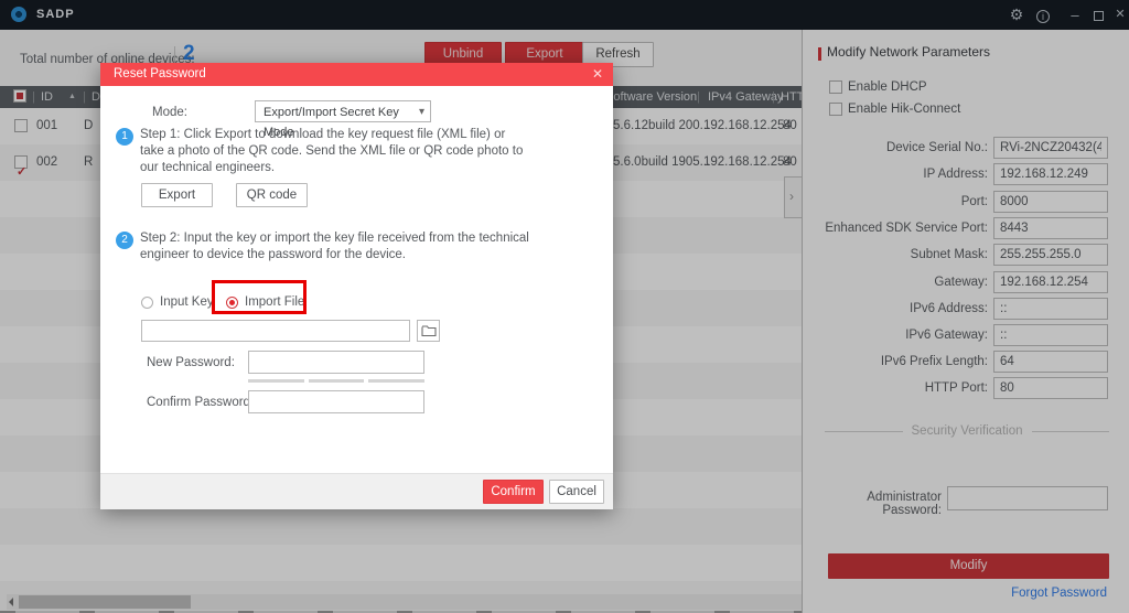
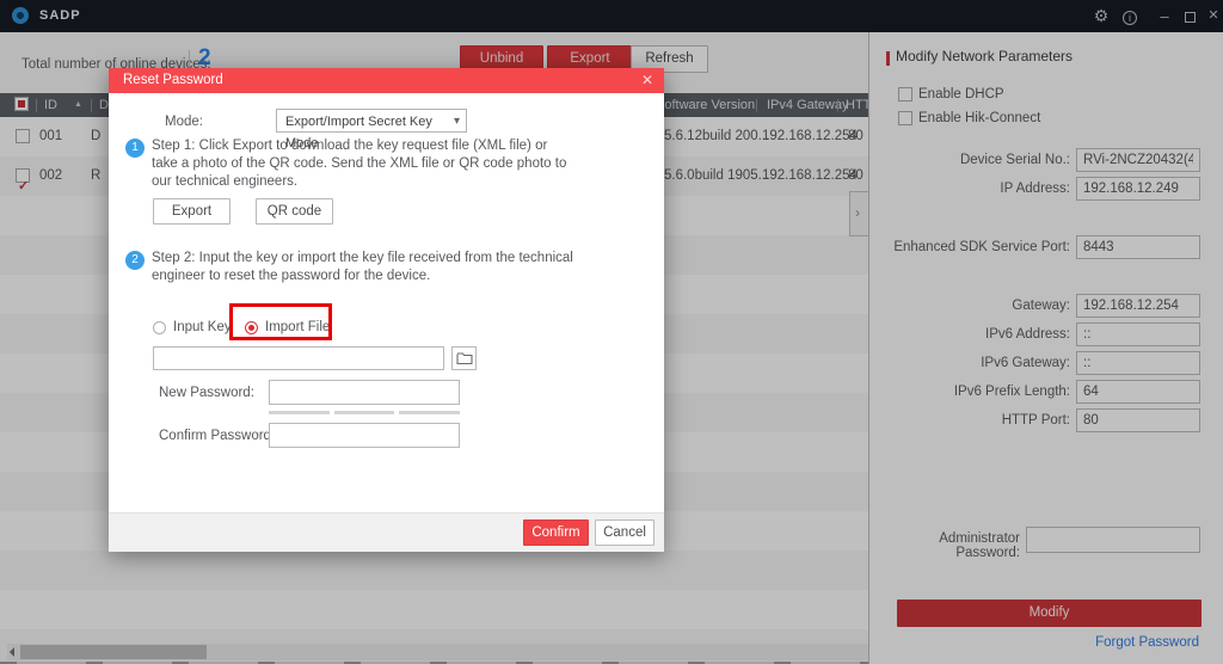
  SADP
  ⚙
  i
  –
  ✕
  Total number of online devies:
  2
  Unbind
  Export
  Refresh
  |
  ID
  |
  D
  oftware Version
  |
  IPv4 Gateway
  |
  001
  D
  5.6.12build 200...
  192.168.12.254
  80
  002
  R
  5.6.0build 1905...
  192.168.12.254
  80
  ›
  Modify Network Parameters
  Enable DHCP
  Enable Hik-Connect
  Device Serial No.:
  IP Address:
  192.168.12.249
- Port:
- 8000
  Enhanced SDK Service Port:
  8443
- Subnet Mask:
- 255.255.255.0
  Gateway:
  192.168.12.254
  IPv6 Address:
  ::
  IPv6 Gateway:
  ::
  IPv6 Prefix Length:
  64
  HTTP Port:
  80
- Security Verification
  Administrator Password:
  Modify
  Forgot Password
  Reset Password
  ✕
  Mode:
  Export/Import Secret Key Mode
  ▾
  1
  Step 1: Click Export to download the key request file (XML file) or
  take a photo of the QR code. Send the XML file or QR code photo to
  our technical engineers.
  Export
  QR code
  2
  Step 2: Input the key or import the key file received from the technical
- engineer to device the password for the device.
+ engineer to reset the password for the device.
  Input Key
  Import File
  New Password:
  Confirm Password
  Confirm
  Cancel
